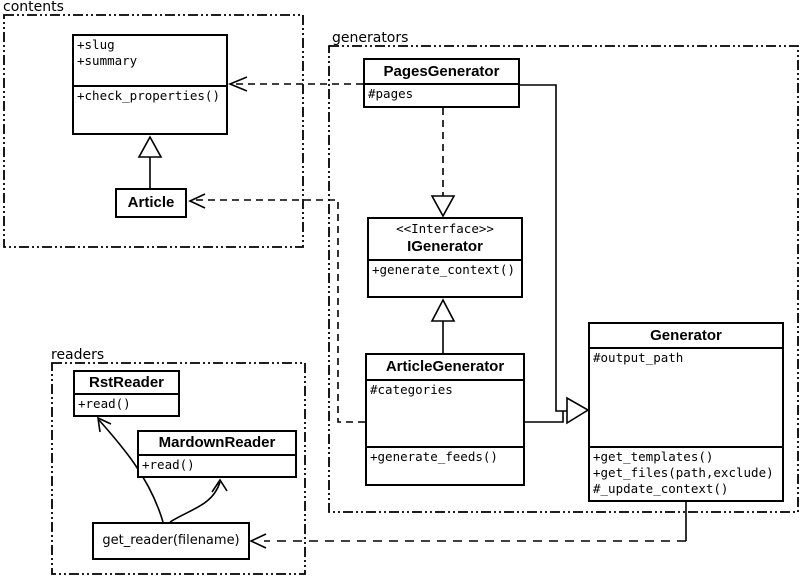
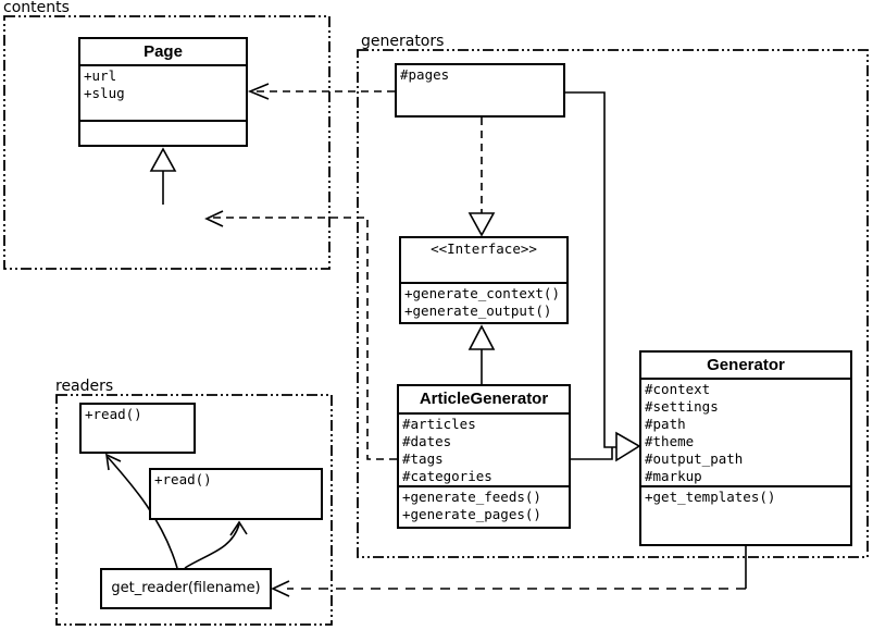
  contents
  generators
  readers
+ Page
+ +url
  +slug
- +summary
- +check_properties()
- Article
- PagesGenerator
  #pages
  <<Interface>>
- IGenerator
  +generate_context()
+ +generate_output()
  ArticleGenerator
+ #articles
+ #dates
+ #tags
  #categories
  +generate_feeds()
+ +generate_pages()
  Generator
+ #context
+ #settings
+ #path
+ #theme
  #output_path
+ #markup
  +get_templates()
- +get_files(path,exclude)
- #_update_context()
- RstReader
  +read()
- MardownReader
  +read()
  get_reader(filename)
